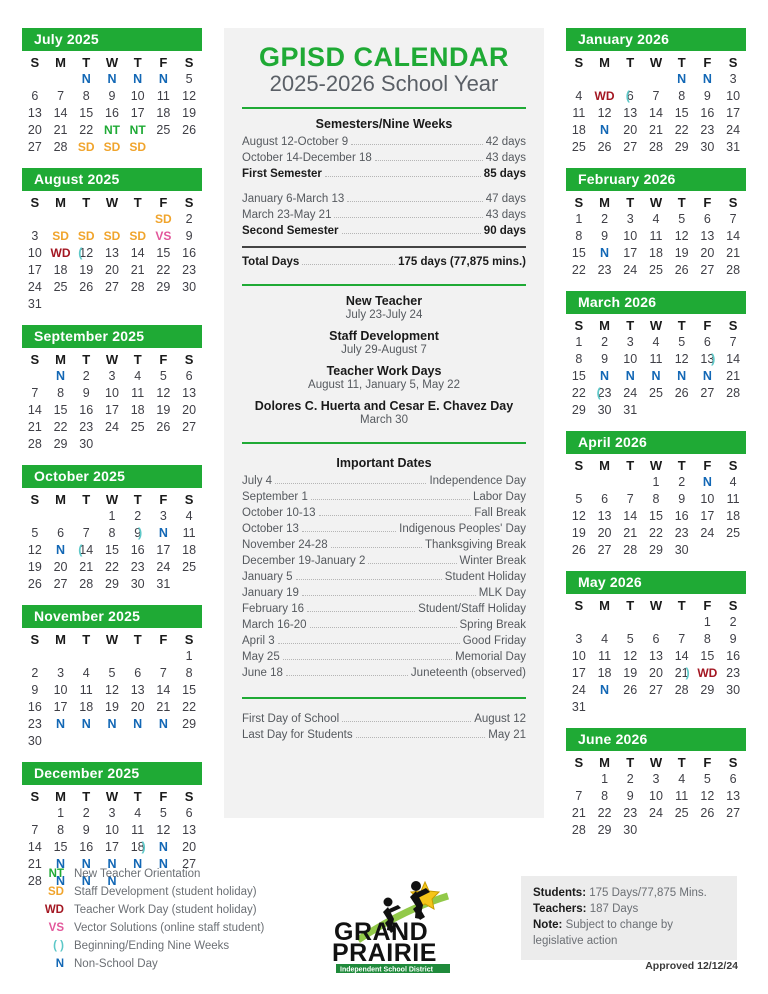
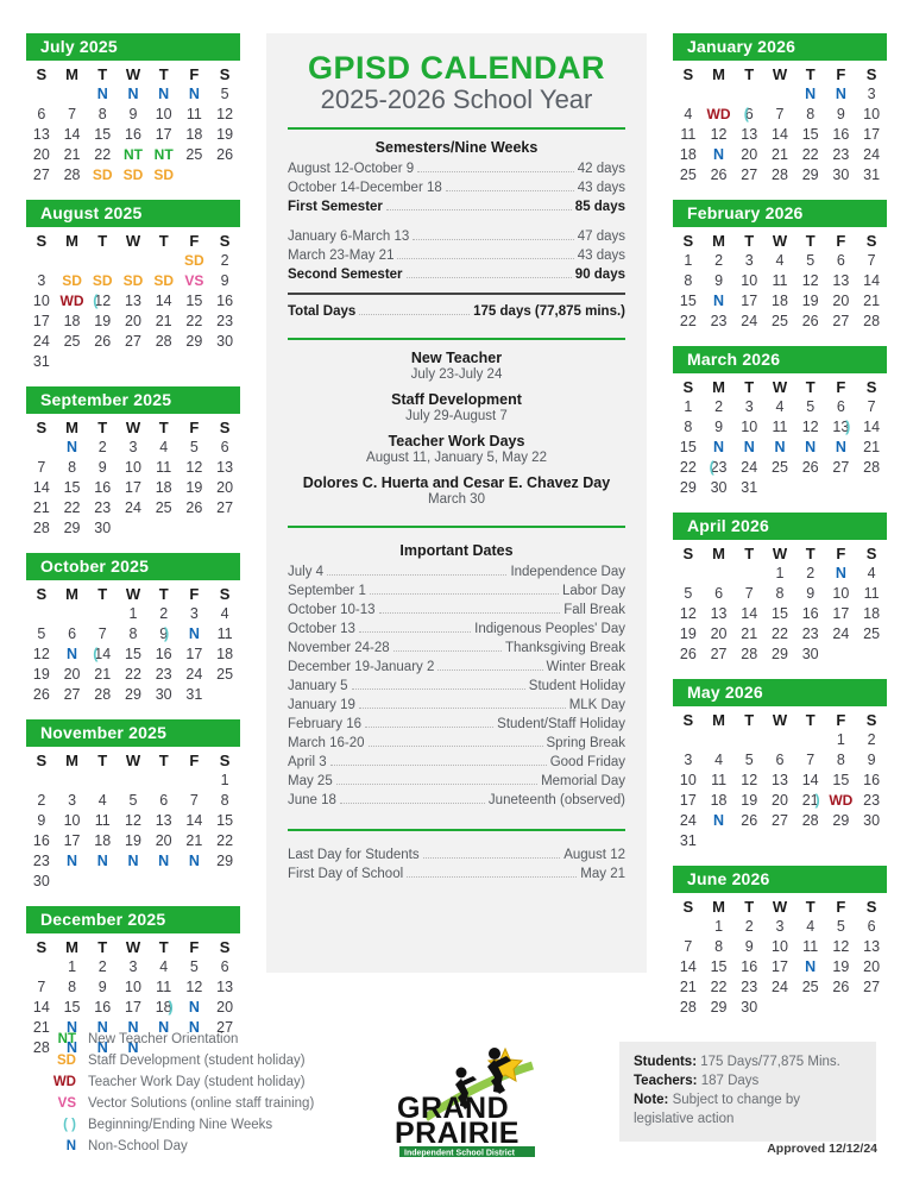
  July 2025
  S	M	T	W	T	F	S
  		N	N	N	N	5
  6	7	8	9	10	11	12
  13	14	15	16	17	18	19
  20	21	22	NT	NT	25	26
  27	28	SD	SD	SD
  August 2025
  S	M	T	W	T	F	S
  					SD	2
  3	SD	SD	SD	SD	VS	9
  10	WD	(12	13	14	15	16
  17	18	19	20	21	22	23
  24	25	26	27	28	29	30
  31
  September 2025
  S	M	T	W	T	F	S
  	N	2	3	4	5	6
  7	8	9	10	11	12	13
  14	15	16	17	18	19	20
  21	22	23	24	25	26	27
  28	29	30
  October 2025
  S	M	T	W	T	F	S
  			1	2	3	4
  5	6	7	8	9)	N	11
  12	N	(14	15	16	17	18
  19	20	21	22	23	24	25
  26	27	28	29	30	31
  November 2025
  S	M	T	W	T	F	S
  						1
  2	3	4	5	6	7	8
  9	10	11	12	13	14	15
  16	17	18	19	20	21	22
  23	N	N	N	N	N	29
  30
  December 2025
  S	M	T	W	T	F	S
  	1	2	3	4	5	6
  7	8	9	10	11	12	13
  14	15	16	17	18)	N	20
  21	N	N	N	N	N	27
  28	N	N	N
  GPISD CALENDAR
  2025-2026 School Year
  Semesters/Nine Weeks
  August 12-October 9
  42 days
  October 14-December 18
  43 days
  First Semester
  85 days
  January 6-March 13
  47 days
  March 23-May 21
  43 days
  Second Semester
  90 days
  Total Days
  175 days (77,875 mins.)
  New Teacher
  July 23-July 24
  Staff Development
  July 29-August 7
  Teacher Work Days
  August 11, January 5, May 22
  Dolores C. Huerta and Cesar E. Chavez Day
  March 30
  Important Dates
  July 4
  Independence Day
  September 1
  Labor Day
  October 10-13
  Fall Break
  October 13
  Indigenous Peoples' Day
  November 24-28
  Thanksgiving Break
  December 19-January 2
  Winter Break
  January 5
  Student Holiday
  January 19
  MLK Day
  February 16
  Student/Staff Holiday
  March 16-20
  Spring Break
  April 3
  Good Friday
  May 25
  Memorial Day
  June 18
  Juneteenth (observed)
- First Day of School
+ Last Day for Students
  August 12
- Last Day for Students
+ First Day of School
  May 21
  January 2026
  S	M	T	W	T	F	S
  				N	N	3
  4	WD	(6	7	8	9	10
  11	12	13	14	15	16	17
  18	N	20	21	22	23	24
  25	26	27	28	29	30	31
  February 2026
  S	M	T	W	T	F	S
  1	2	3	4	5	6	7
  8	9	10	11	12	13	14
  15	N	17	18	19	20	21
  22	23	24	25	26	27	28
  March 2026
  S	M	T	W	T	F	S
  1	2	3	4	5	6	7
  8	9	10	11	12	13)	14
  15	N	N	N	N	N	21
  22	(23	24	25	26	27	28
  29	30	31
  April 2026
  S	M	T	W	T	F	S
  			1	2	N	4
  5	6	7	8	9	10	11
  12	13	14	15	16	17	18
  19	20	21	22	23	24	25
  26	27	28	29	30
  May 2026
  S	M	T	W	T	F	S
  					1	2
  3	4	5	6	7	8	9
  10	11	12	13	14	15	16
  17	18	19	20	21)	WD	23
  24	N	26	27	28	29	30
  31
  June 2026
  S	M	T	W	T	F	S
  	1	2	3	4	5	6
  7	8	9	10	11	12	13
+ 14	15	16	17	N	19	20
  21	22	23	24	25	26	27
  28	29	30
  NT
  New Teacher Orientation
  SD
  Staff Development (student holiday)
  WD
  Teacher Work Day (student holiday)
  VS
- Vector Solutions (online staff student)
+ Vector Solutions (online staff training)
  ( )
  Beginning/Ending Nine Weeks
  N
  Non-School Day
  GRAND
  PRAIRIE
  Students: 175 Days/77,875 Mins.
  Teachers: 187 Days
  Note: Subject to change by legislative action
  Approved 12/12/24
